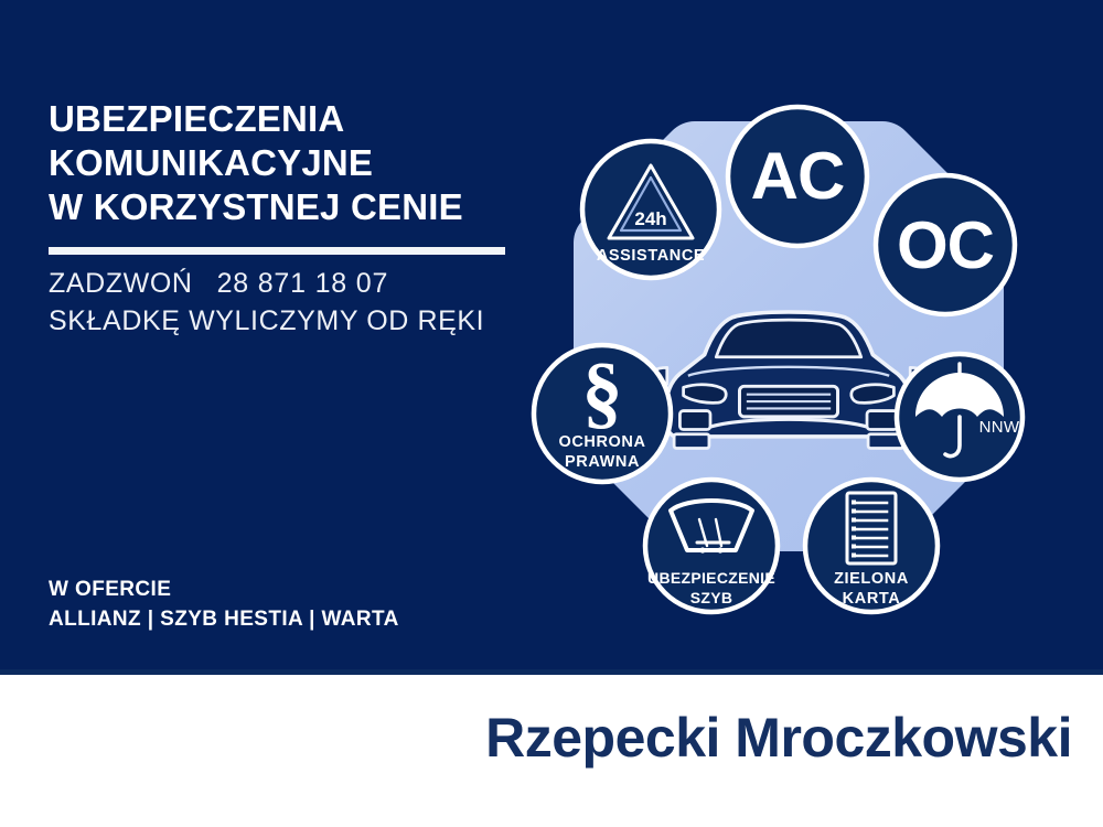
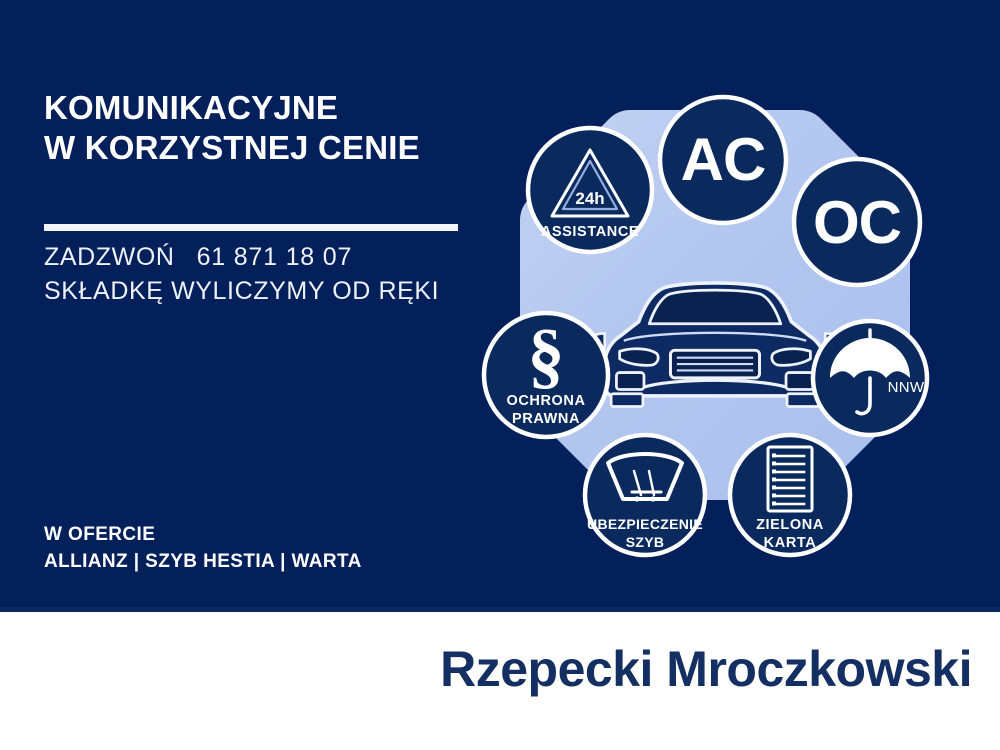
- UBEZPIECZENIA
  KOMUNIKACYJNE
  W KORZYSTNEJ CENIE
- ZADZWOŃ 28 871 18 07
+ ZADZWOŃ 61 871 18 07
  SKŁADKĘ WYLICZYMY OD RĘKI
  W OFERCIE
  ALLIANZ | SZYB HESTIA | WARTA
  24h
  ASSISTANCE
  AC
  OC
  NNW
  ZIELONA
  KARTA
  UBEZPIECZENIE
  SZYB
  §
  OCHRONA
  PRAWNA
  Rzepecki Mroczkowski
